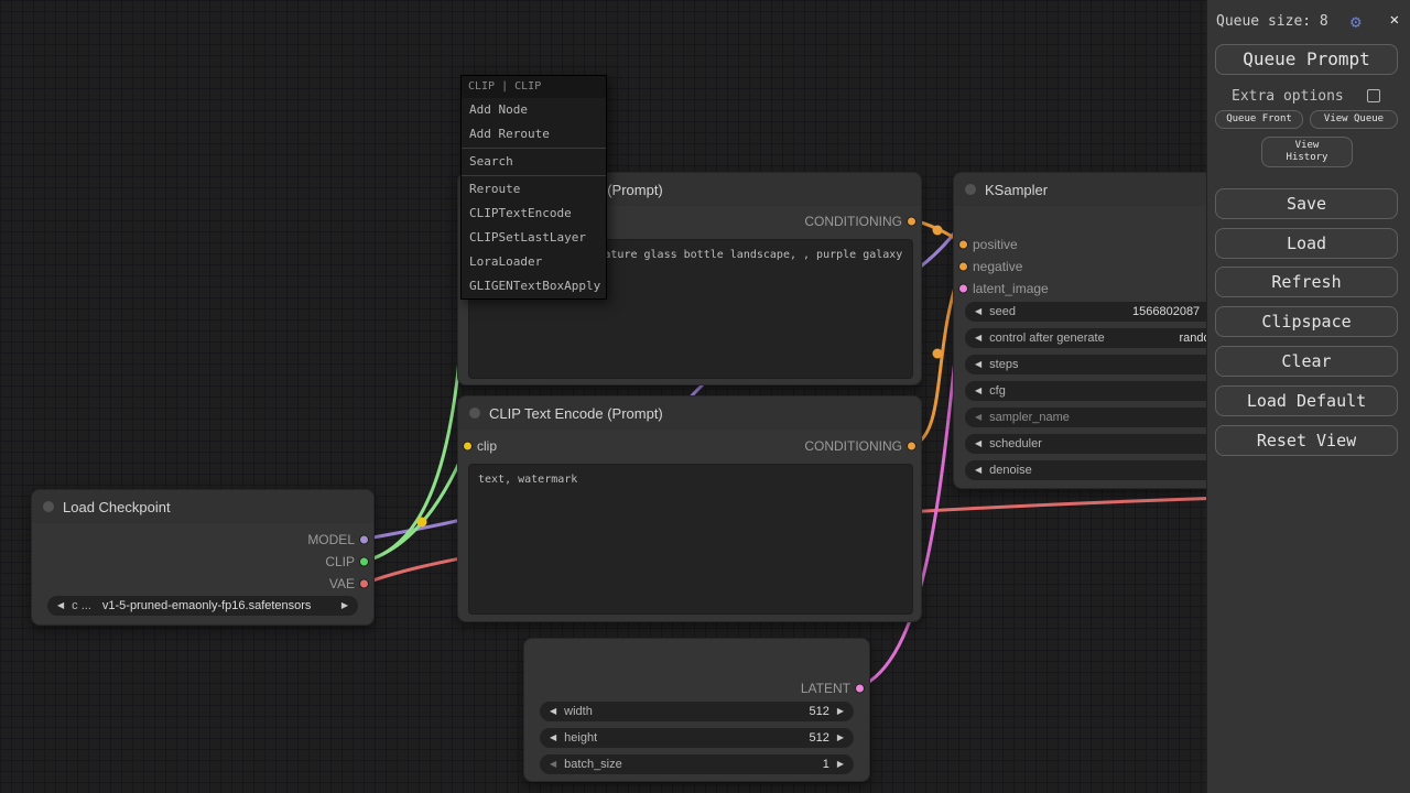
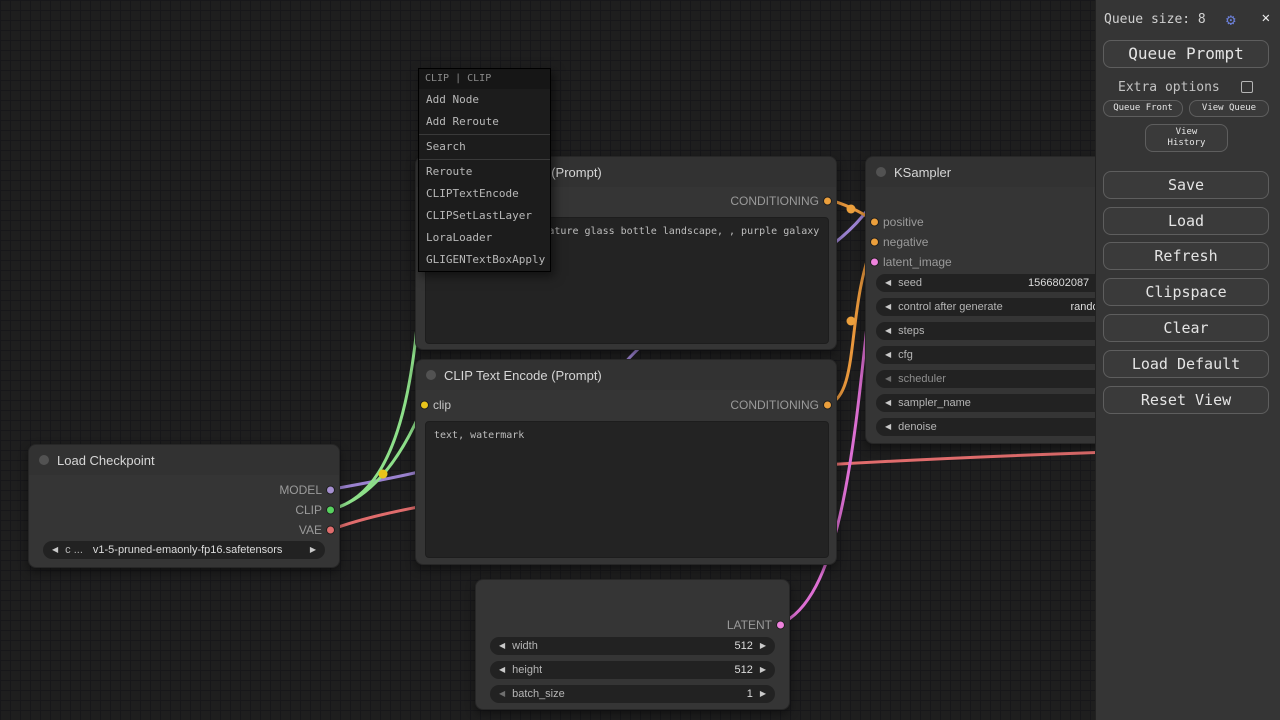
  Load Checkpoint
  MODEL
  CLIP
  VAE
  ◀
  c ...
  v1-5-pruned-emaonly-fp16.safetensors
  ▶
  CONDITIONING
  CLIP Text Encode (Prompt)
  clip
  CONDITIONING
  text, watermark
  KSampler
  positive
  negative
  latent_image
  ◀
  seed
  1566802087
  ◀
  control after generate
  ◀
  steps
  ◀
  cfg
  ◀
- sampler_name
+ scheduler
  ◀
- scheduler
+ sampler_name
  ◀
  denoise
  LATENT
  ◀
  width
  512
  ▶
  ◀
  height
  512
  ▶
  ◀
  batch_size
  1
  ▶
  CLIP | CLIP
  Add Node
  Add Reroute
  Search
  Reroute
  CLIPTextEncode
  CLIPSetLastLayer
  LoraLoader
  GLIGENTextBoxApply
  Queue size: 8
  ⚙
  ✕
  Queue Prompt
  Extra options
  Queue Front
  View Queue
  View History
  Save
  Load
  Refresh
  Clipspace
  Clear
  Load Default
  Reset View
